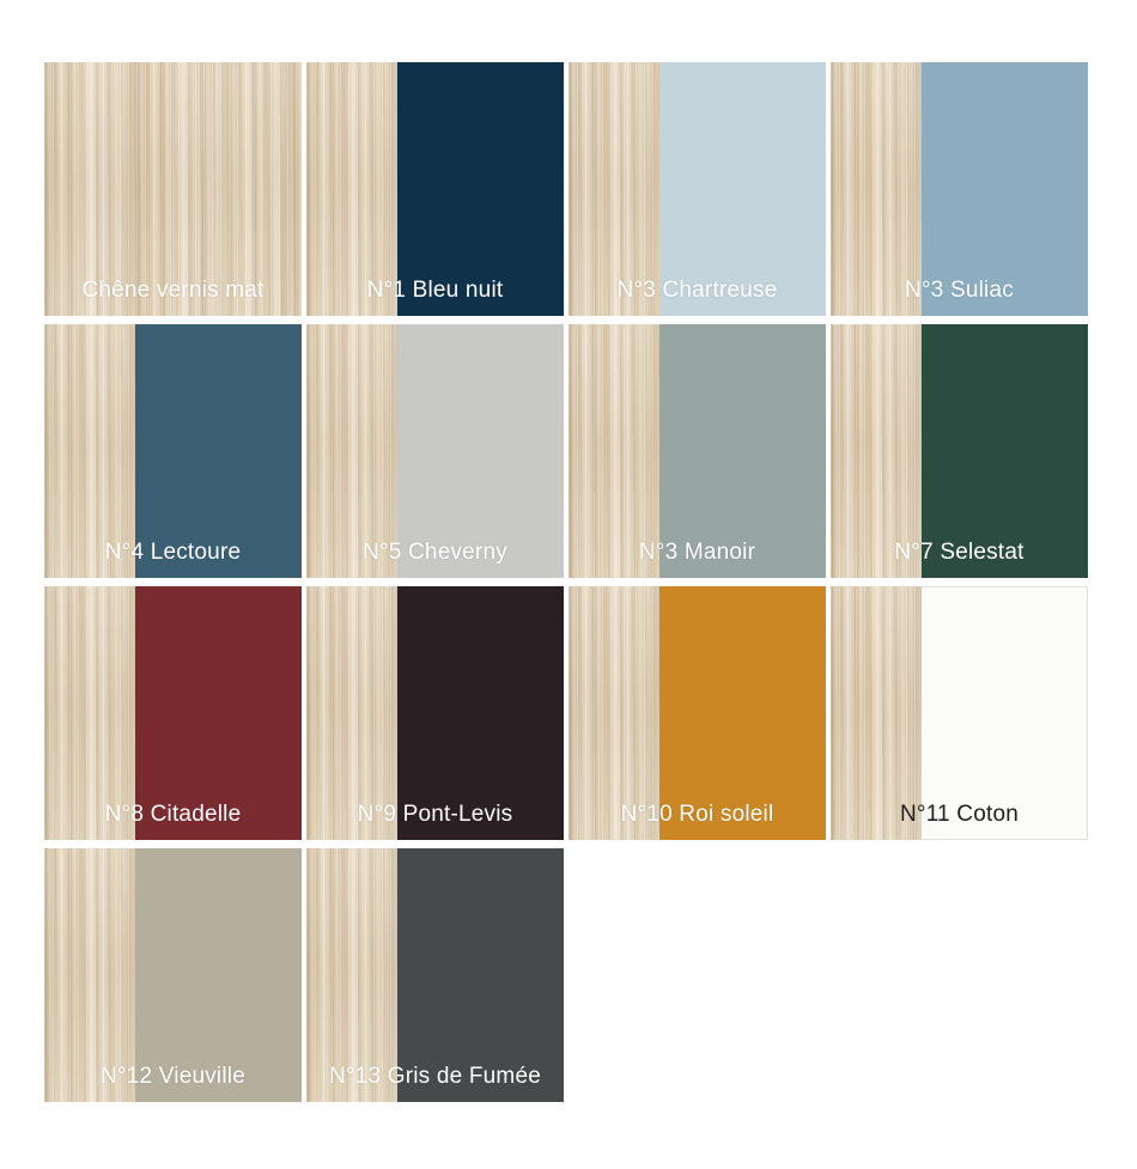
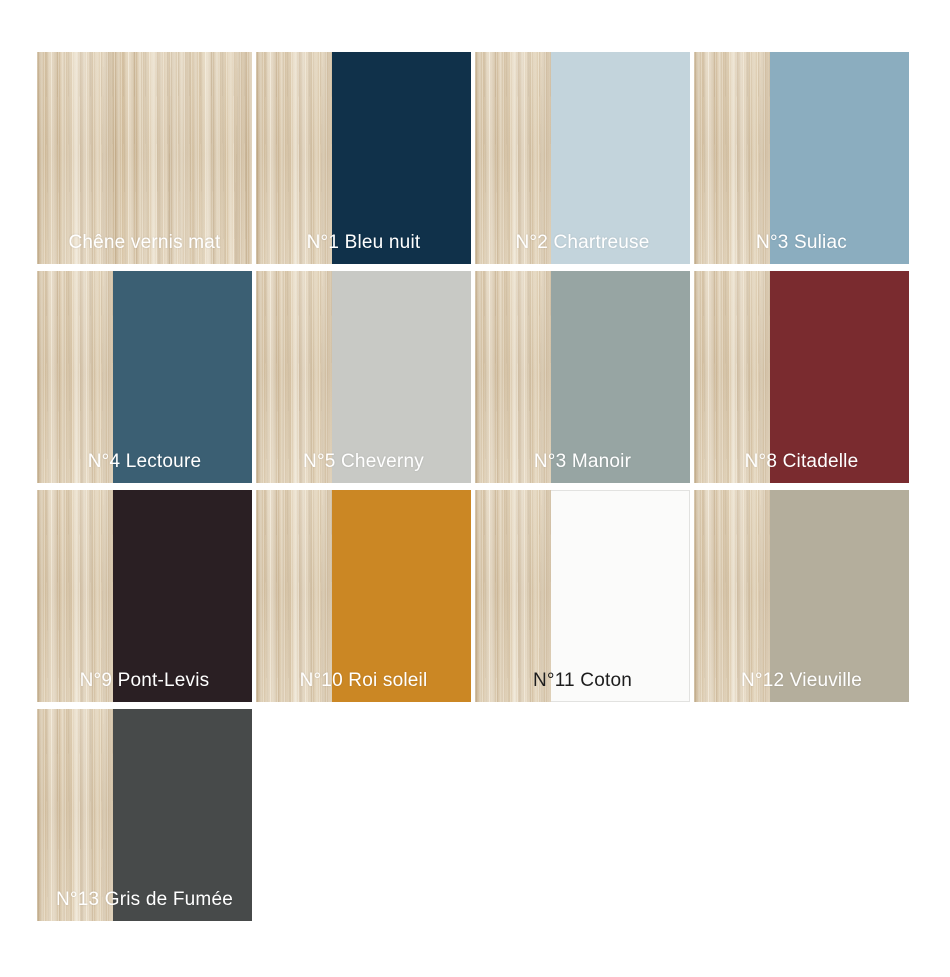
  Chêne vernis mat
  N°1 Bleu nuit
- N°3 Chartreuse
+ N°2 Chartreuse
  N°3 Suliac
  N°4 Lectoure
  N°5 Cheverny
  N°3 Manoir
- N°7 Selestat
  N°8 Citadelle
  N°9 Pont-Levis
  N°10 Roi soleil
  N°11 Coton
  N°12 Vieuville
  N°13 Gris de Fumée
